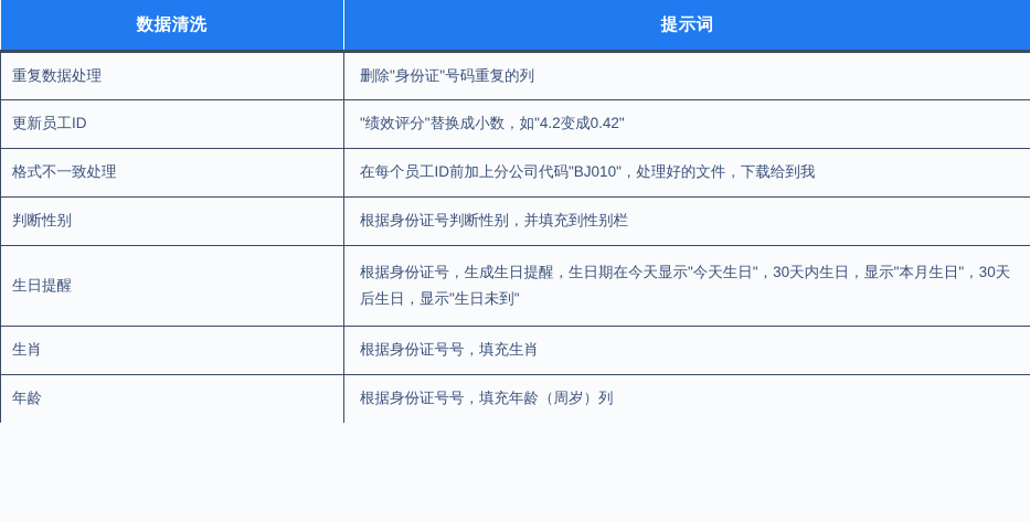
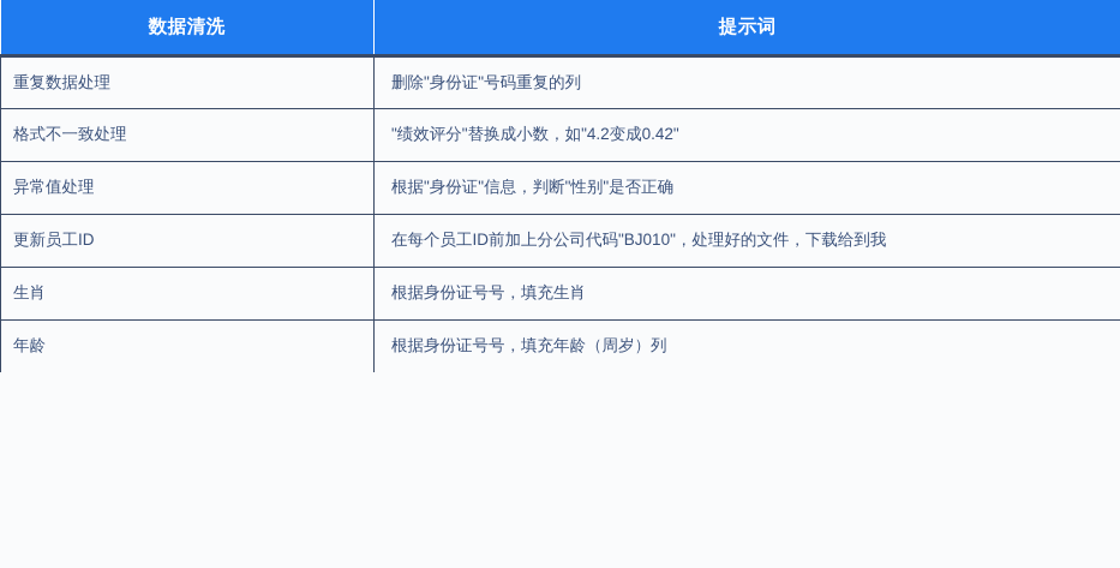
  数据清洗	提示词
  重复数据处理	删除"身份证"号码重复的列
- 更新员工ID	"绩效评分"替换成小数，如"4.2变成0.42"
+ 格式不一致处理	"绩效评分"替换成小数，如"4.2变成0.42"
+ 异常值处理	根据"身份证"信息，判断"性别"是否正确
- 格式不一致处理	在每个员工ID前加上分公司代码"BJ010"，处理好的文件，下载给到我
+ 更新员工ID	在每个员工ID前加上分公司代码"BJ010"，处理好的文件，下载给到我
- 判断性别	根据身份证号判断性别，并填充到性别栏
- 生日提醒	根据身份证号，生成生日提醒，生日期在今天显示"今天生日"，30天内生日，显示"本月生日"，30天后生日，显示"生日未到"
  生肖	根据身份证号号，填充生肖
  年龄	根据身份证号号，填充年龄（周岁）列
